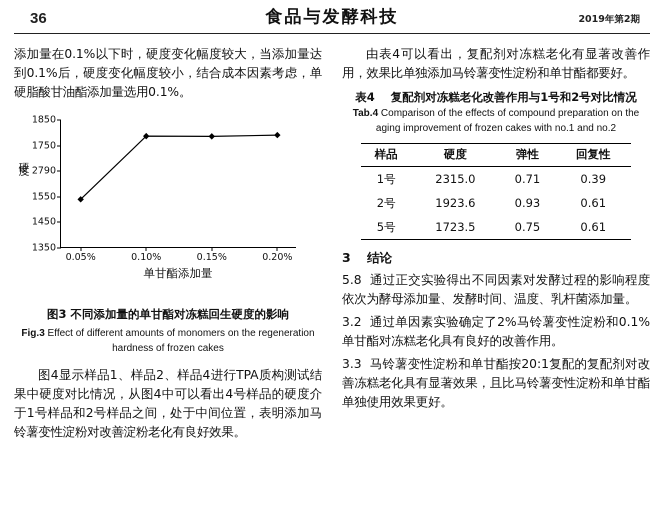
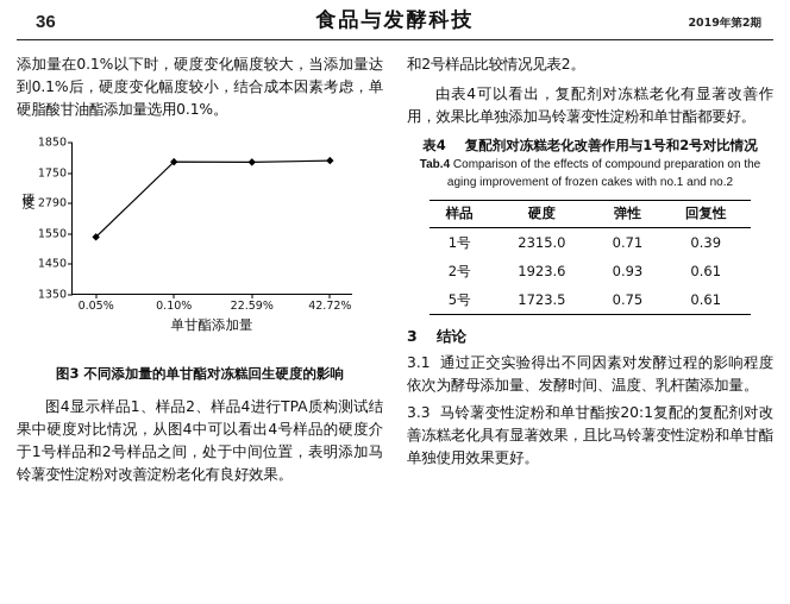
  36
  食品与发酵科技
  2019年第2期
  添加量在0.1%以下时，硬度变化幅度较大，当添加量达到0.1%后，硬度变化幅度较小，结合成本因素考虑，单硬脂酸甘油酯添加量选用0.1%。
  1350
  1450
  1550
  2790
  1750
  1850
  0.05%
  0.10%
- 0.15%
+ 22.59%
- 0.20%
+ 42.72%
  单甘酯添加量
  图3 不同添加量的单甘酯对冻糕回生硬度的影响
- Fig.3 Effect of different amounts of monomers on the regeneration hardness of frozen cakes
  图4显示样品1、样品2、样品4进行TPA质构测试结果中硬度对比情况，从图4中可以看出4号样品的硬度介于1号样品和2号样品之间，处于中间位置，表明添加马铃薯变性淀粉对改善淀粉老化有良好效果。
+ 和2号样品比较情况见表2。
  由表4可以看出，复配剂对冻糕老化有显著改善作用，效果比单独添加马铃薯变性淀粉和单甘酯都要好。
  表4 复配剂对冻糕老化改善作用与1号和2号对比情况
  Tab.4 Comparison of the effects of compound preparation on the aging improvement of frozen cakes with no.1 and no.2
  样品	硬度	弹性	回复性
  1号	2315.0	0.71	0.39
  2号	1923.6	0.93	0.61
  5号	1723.5	0.75	0.61
  3 结论
- 5.8 通过正交实验得出不同因素对发酵过程的影响程度依次为酵母添加量、发酵时间、温度、乳杆菌添加量。
+ 3.1 通过正交实验得出不同因素对发酵过程的影响程度依次为酵母添加量、发酵时间、温度、乳杆菌添加量。
- 3.2 通过单因素实验确定了2%马铃薯变性淀粉和0.1%单甘酯对冻糕老化具有良好的改善作用。
  3.3 马铃薯变性淀粉和单甘酯按20:1复配的复配剂对改善冻糕老化具有显著效果，且比马铃薯变性淀粉和单甘酯单独使用效果更好。
